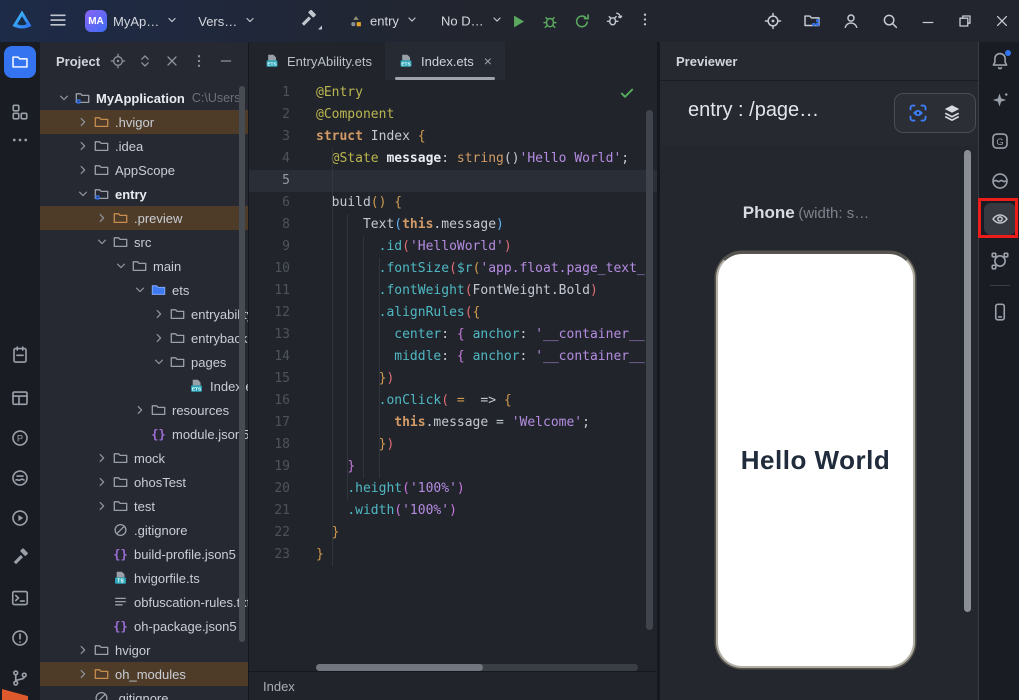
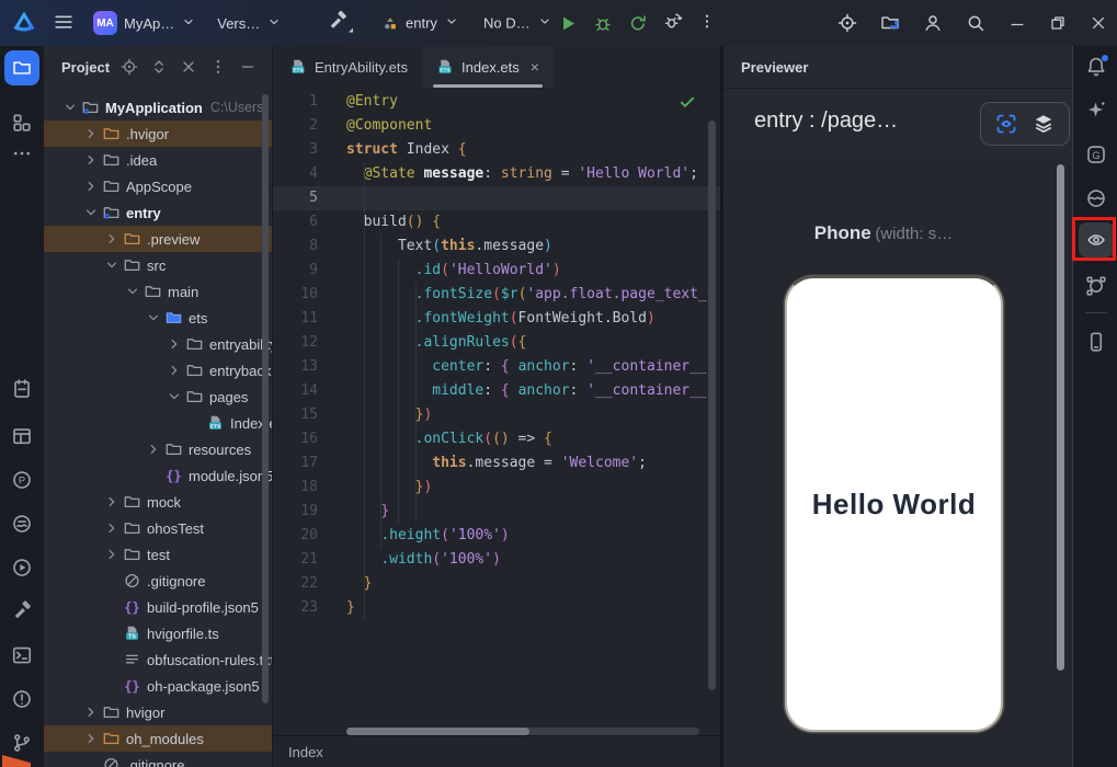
  MA
  MyAp…
  Vers…
  entry
  No D…
  P
  Project
  MyApplication
  C:\Users
  .hvigor
  .idea
  AppScope
  entry
  .preview
  src
  main
  ets
  pages
  resources
  {}
  module.jso5
  mock
  ohosTest
  test
  .gitignore
  {}
  build-profile.json5
  hvigorfile.ts
  obfuscation-rules.
  {}
  oh-package.json5
  hvigor
  oh_modules
  .gitignore
  EntryAbility.ets
  Index.ets
  ×
  1
  @Entry
  2
  @Component
  3
  struct Index {
  4
- @State message: string()'Hello World';
+ @State message: string = 'Hello World';
  5
  6
  build() {
  8
  Text(this.message)
  9
  .id('HelloWorld')
  10
  .fontSize($r('app.float.page_text_
  11
  .fontWeight(FontWeight.Bold)
  12
  .alignRules({
  13
  center: { anchor: '__container__
  14
  middle: { anchor: '__container__
  15
  })
  16
- .onClick( = => {
+ .onClick(() => {
  17
  this.message = 'Welcome';
  18
  })
  19
  }
  20
  .height('100%')
  21
  .width('100%')
  22
  }
  23
  }
  Index
  Previewer
  entry : /page…
  Phone (width: s…
  Hello World
  G
